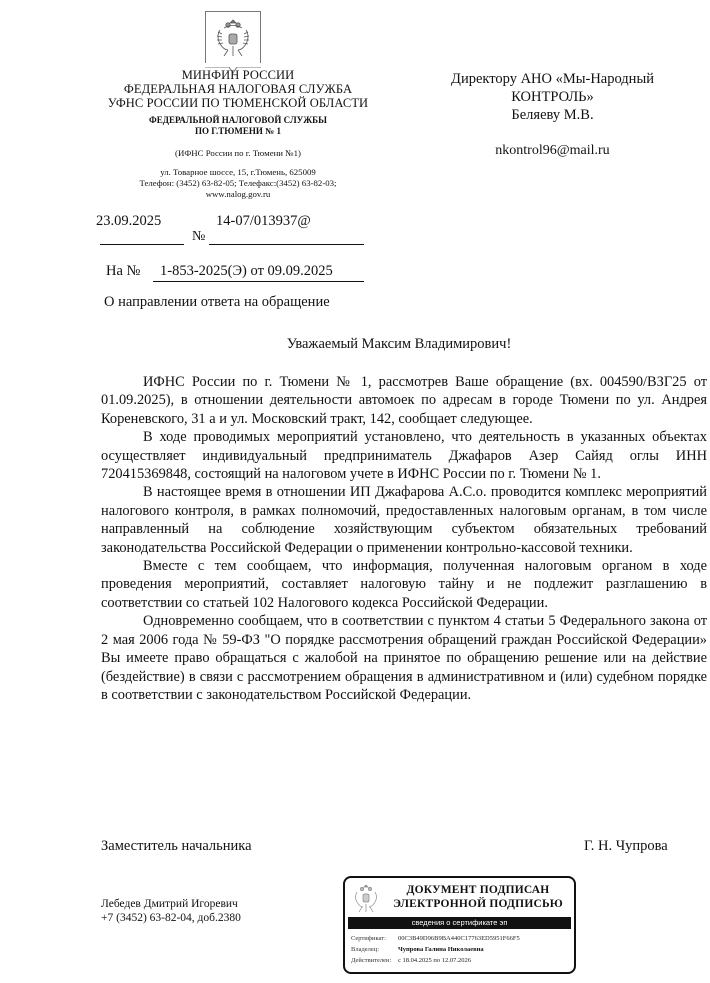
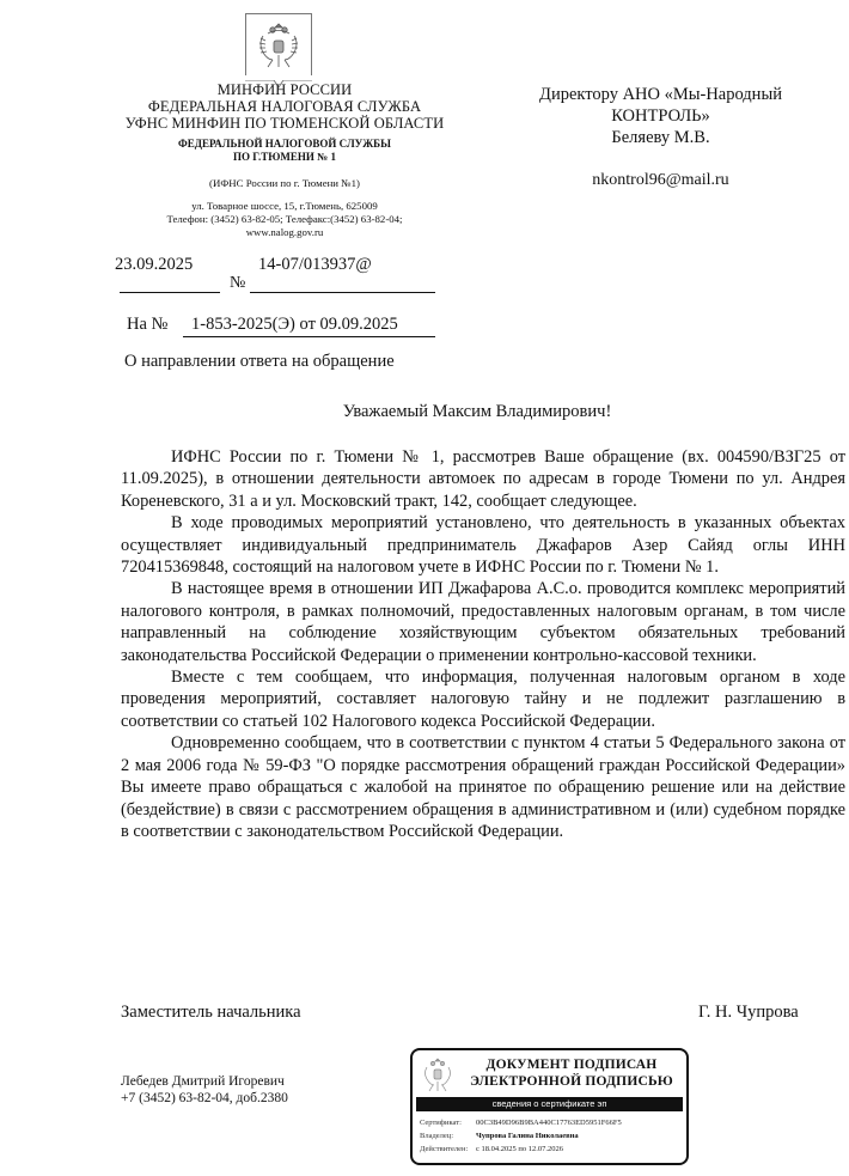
  МИНФИН РОССИИ
  ФЕДЕРАЛЬНАЯ НАЛОГОВАЯ СЛУЖБА
- УФНС РОССИИ ПО ТЮМЕНСКОЙ ОБЛАСТИ
+ УФНС МИНФИН ПО ТЮМЕНСКОЙ ОБЛАСТИ
  ФЕДЕРАЛЬНОЙ НАЛОГОВОЙ СЛУЖБЫ
  ПО Г.ТЮМЕНИ № 1
  (ИФНС России по г. Тюмени №1)
  ул. Товарное шоссе, 15, г.Тюмень, 625009
- Телефон: (3452) 63-82-05; Телефакс:(3452) 63-82-03;
+ Телефон: (3452) 63-82-05; Телефакс:(3452) 63-82-04;
  www.nalog.gov.ru
  Директору АНО «Мы-Народный
  КОНТРОЛЬ»
  Беляеву М.В.
  nkontrol96@mail.ru
  23.09.2025
  14-07/013937@
  №
  На №
  1-853-2025(Э) от 09.09.2025
  О направлении ответа на обращение
  Уважаемый Максим Владимирович!
- ИФНС России по г. Тюмени № 1, рассмотрев Ваше обращение (вх. 004590/ВЗГ25 от 01.09.2025), в отношении деятельности автомоек по адресам в городе Тюмени по ул. Андрея Кореневского, 31 а и ул. Московский тракт, 142, сообщает следующее.
+ ИФНС России по г. Тюмени № 1, рассмотрев Ваше обращение (вх. 004590/ВЗГ25 от 11.09.2025), в отношении деятельности автомоек по адресам в городе Тюмени по ул. Андрея Кореневского, 31 а и ул. Московский тракт, 142, сообщает следующее.
  В ходе проводимых мероприятий установлено, что деятельность в указанных объектах осуществляет индивидуальный предприниматель Джафаров Азер Сайяд оглы ИНН 720415369848, состоящий на налоговом учете в ИФНС России по г. Тюмени № 1.
  В настоящее время в отношении ИП Джафарова А.С.о. проводится комплекс мероприятий налогового контроля, в рамках полномочий, предоставленных налоговым органам, в том числе направленный на соблюдение хозяйствующим субъектом обязательных требований законодательства Российской Федерации о применении контрольно-кассовой техники.
  Вместе с тем сообщаем, что информация, полученная налоговым органом в ходе проведения мероприятий, составляет налоговую тайну и не подлежит разглашению в соответствии со статьей 102 Налогового кодекса Российской Федерации.
  Одновременно сообщаем, что в соответствии с пунктом 4 статьи 5 Федерального закона от 2 мая 2006 года № 59-ФЗ "О порядке рассмотрения обращений граждан Российской Федерации» Вы имеете право обращаться с жалобой на принятое по обращению решение или на действие (бездействие) в связи с рассмотрением обращения в административном и (или) судебном порядке в соответствии с законодательством Российской Федерации.
  Заместитель начальника
  Г. Н. Чупрова
  Лебедев Дмитрий Игоревич
  +7 (3452) 63-82-04, доб.2380
  ДОКУМЕНТ ПОДПИСАН
  ЭЛЕКТРОННОЙ ПОДПИСЬЮ
  сведения о сертификате эп
